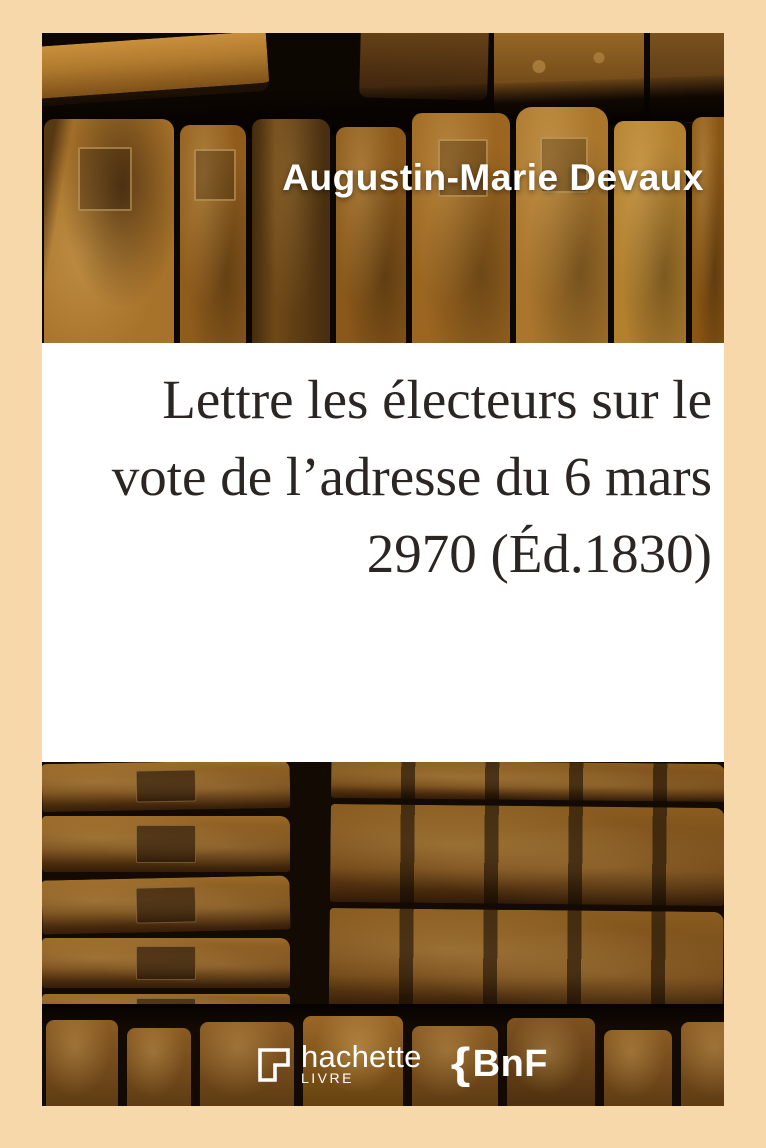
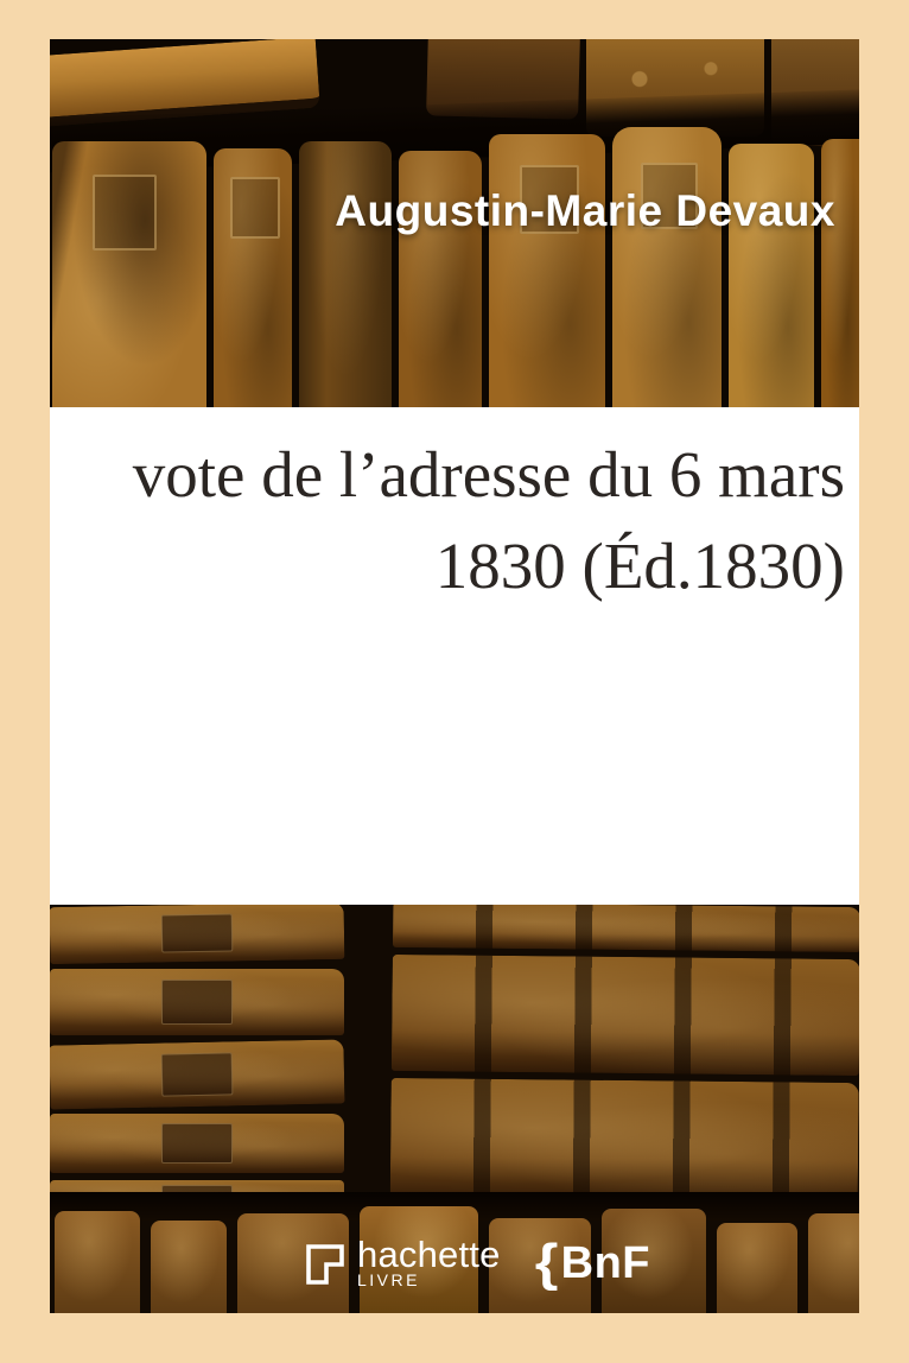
  Augustin-Marie Devaux
- Lettre les électeurs sur le
  vote de l’adresse du 6 mars
- 2970 (Éd.1830)
+ 1830 (Éd.1830)
  hachette
  LIVRE
  {
  BnF
